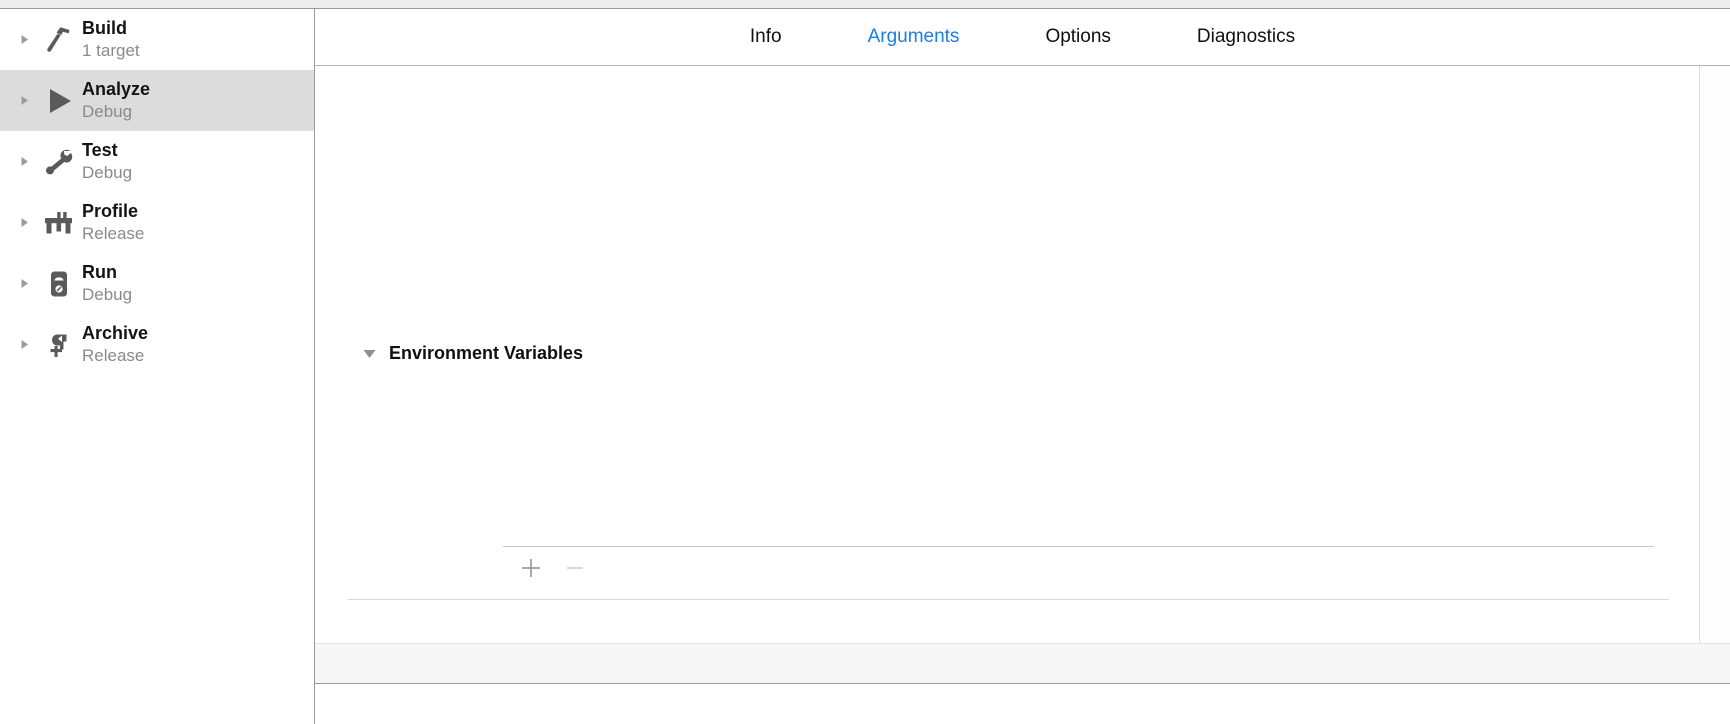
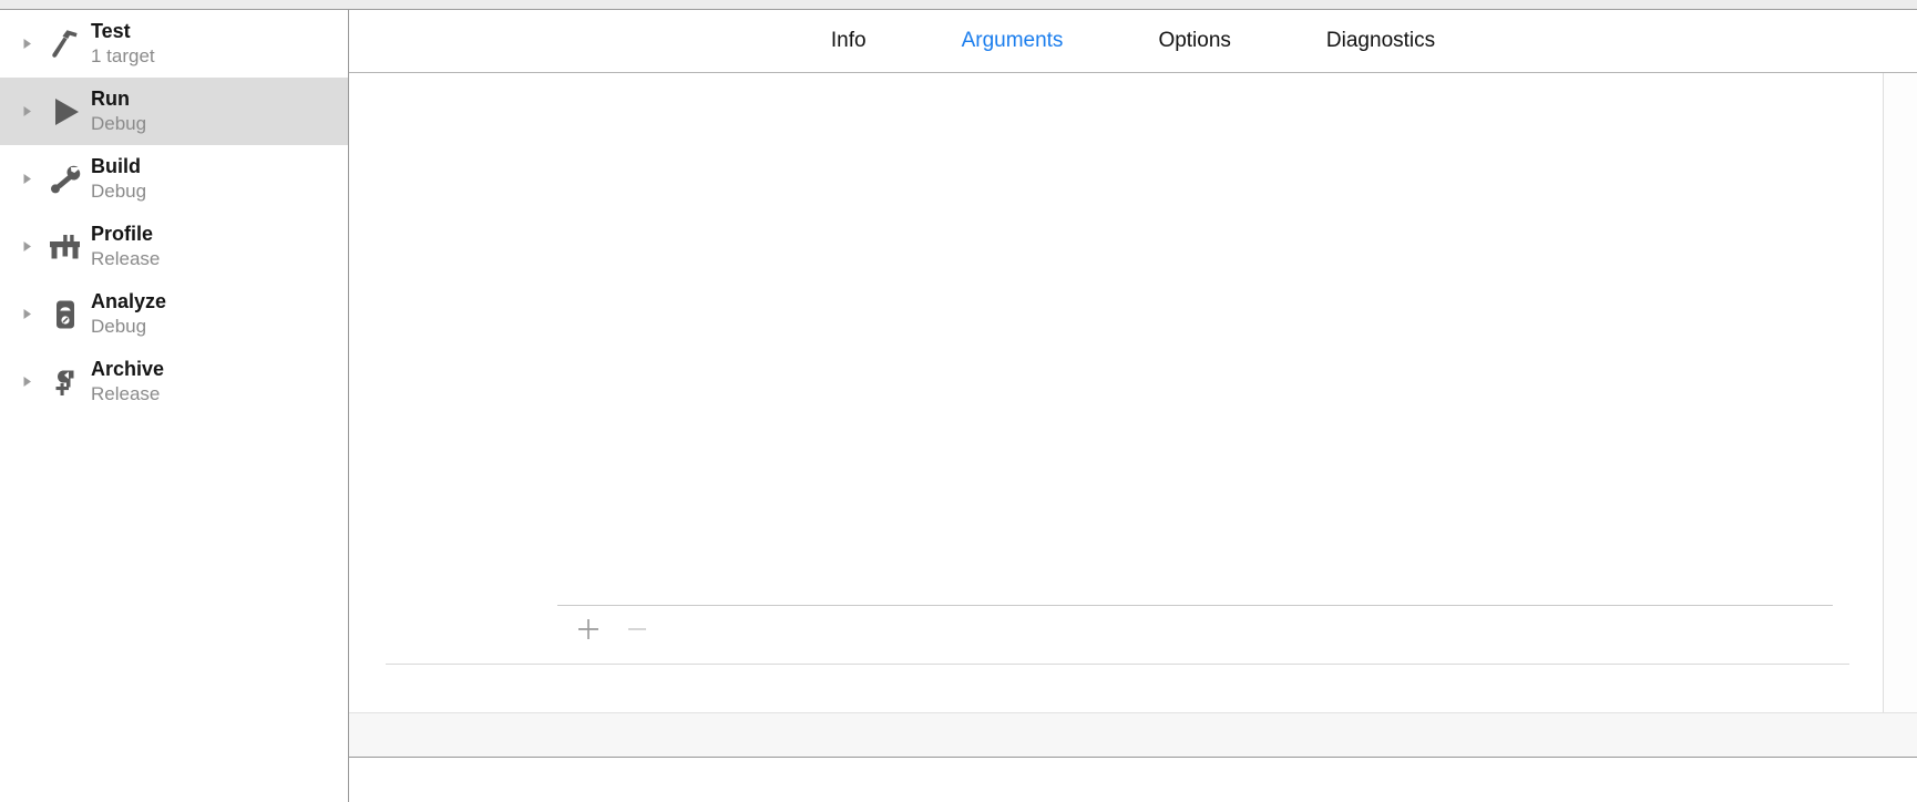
- Build
+ Test
  1 target
- Analyze
+ Run
  Debug
- Test
+ Build
  Debug
  Profile
  Release
- Run
+ Analyze
  Debug
  Archive
  Release
  Info
  Arguments
  Options
  Diagnostics
- Environment Variables
